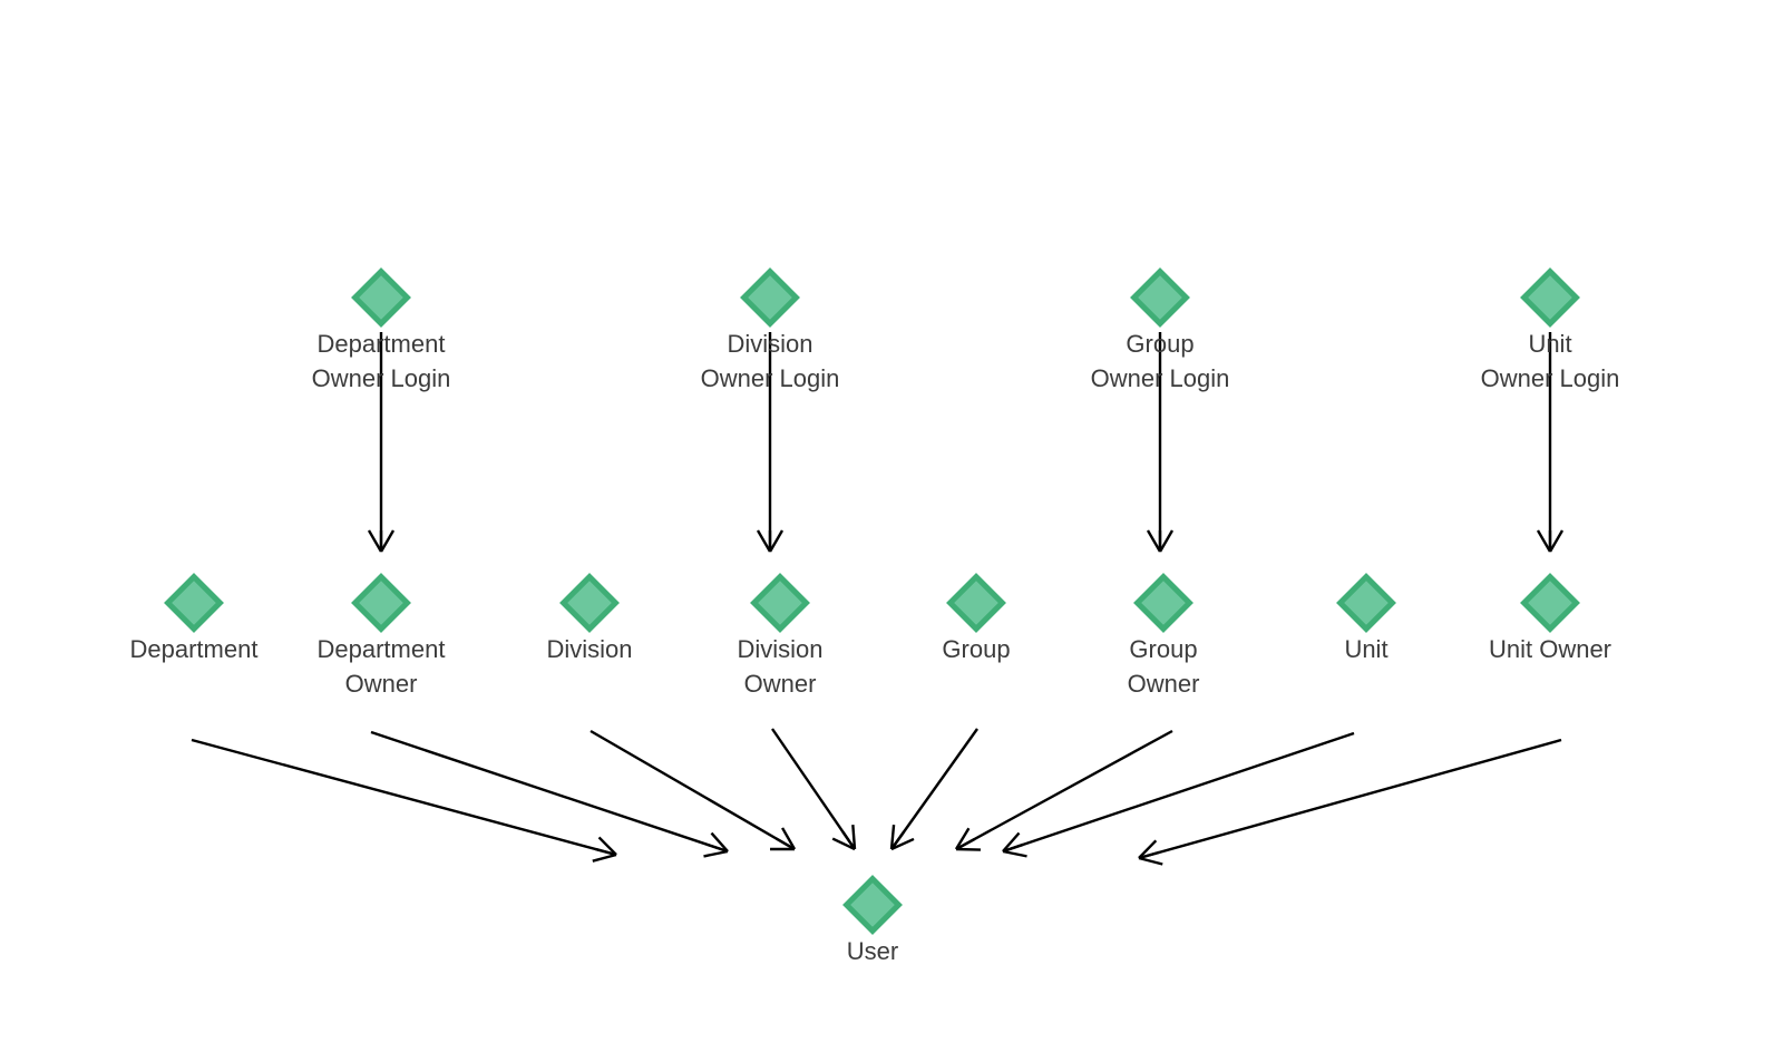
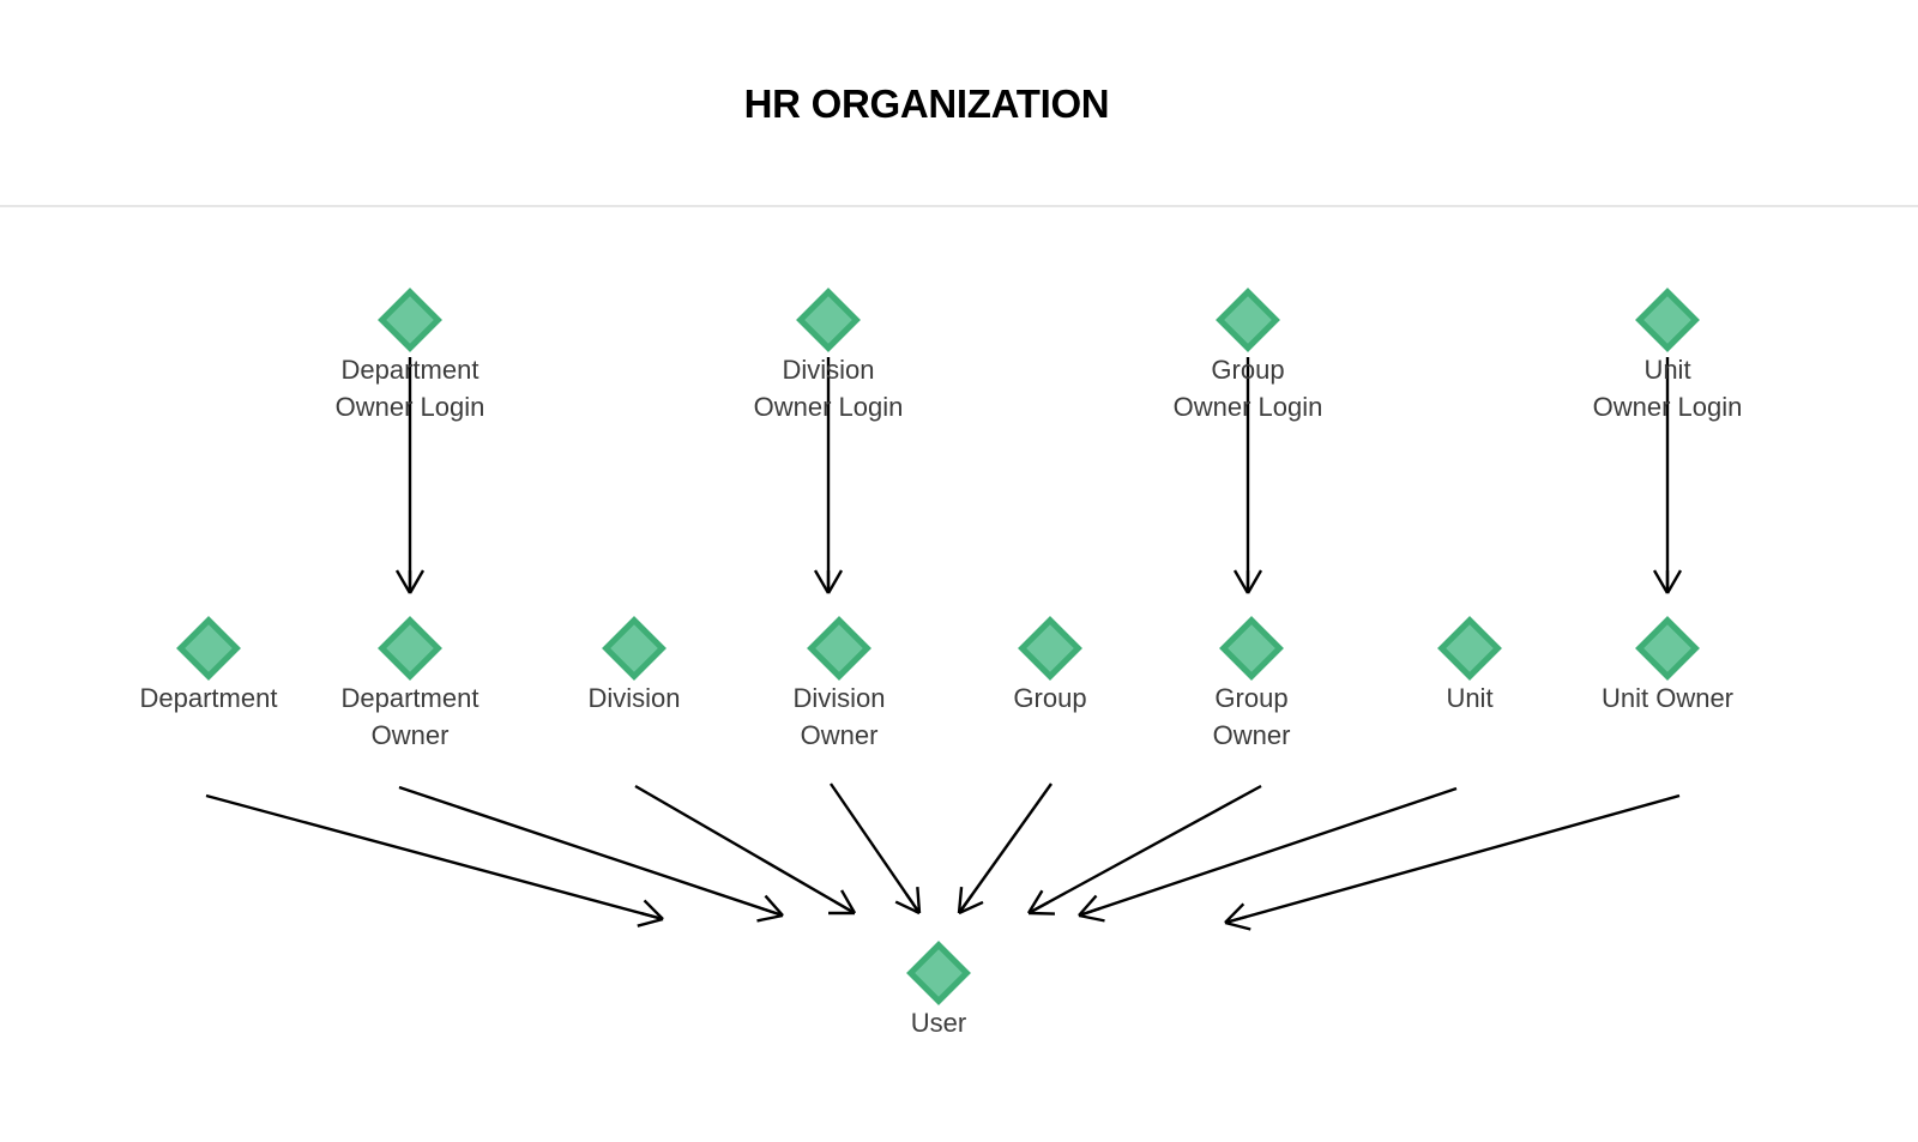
+ HR ORGANIZATION
  Department
  Owner Login
  Division
  Owner Login
  Group
  Owner Login
  Unit
  Owner Login
  Department
  Department
  Owner
  Division
  Division
  Owner
  Group
  Group
  Owner
  Unit
  Unit Owner
  User
